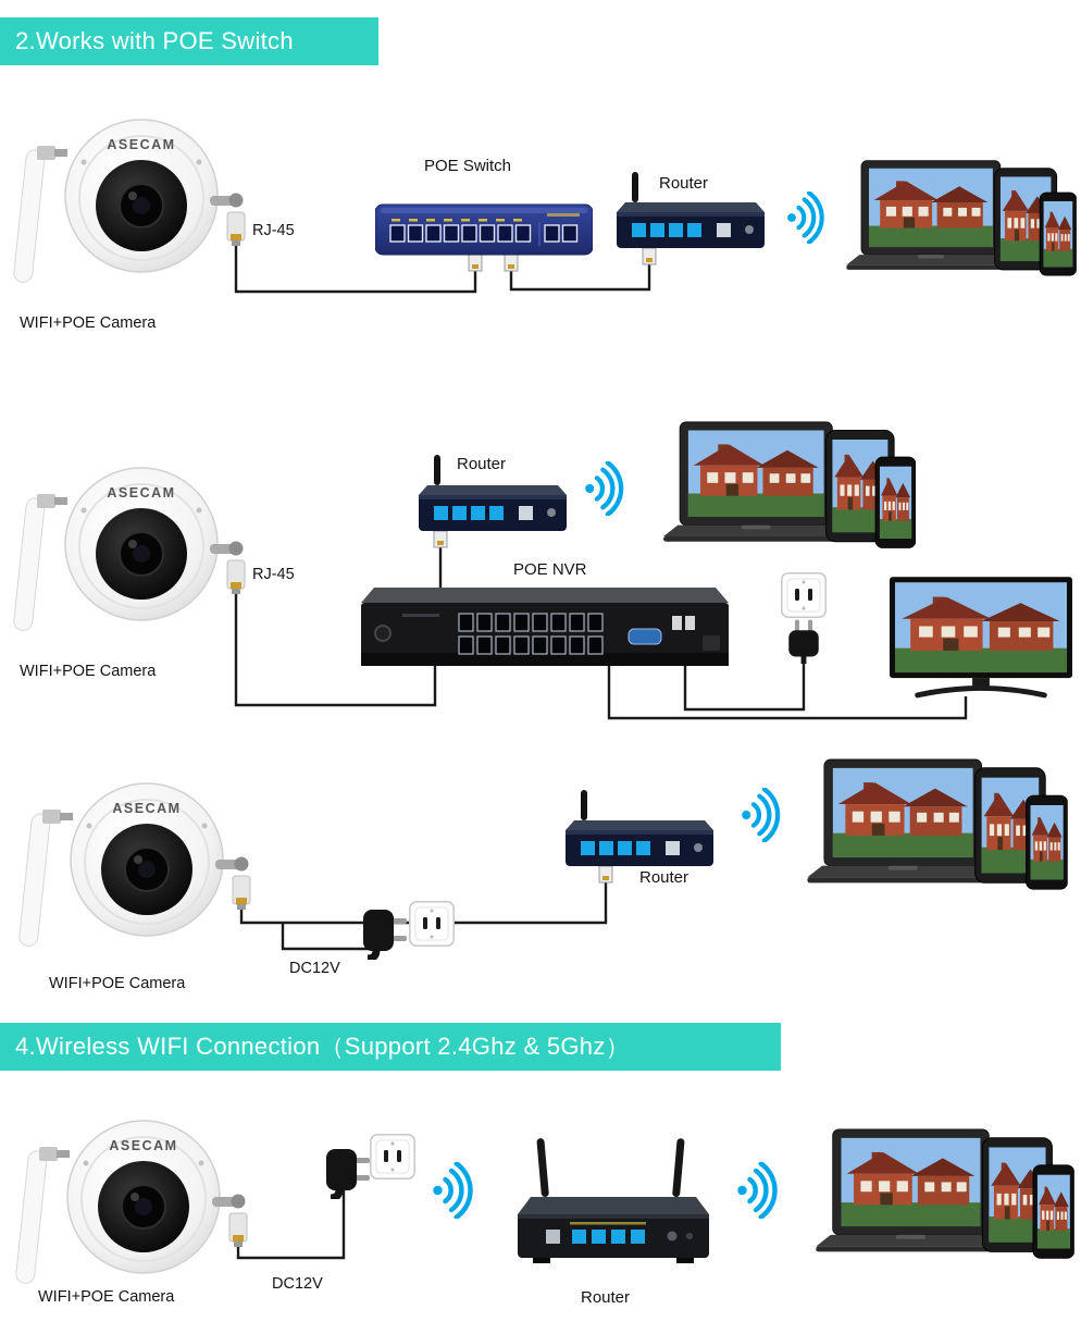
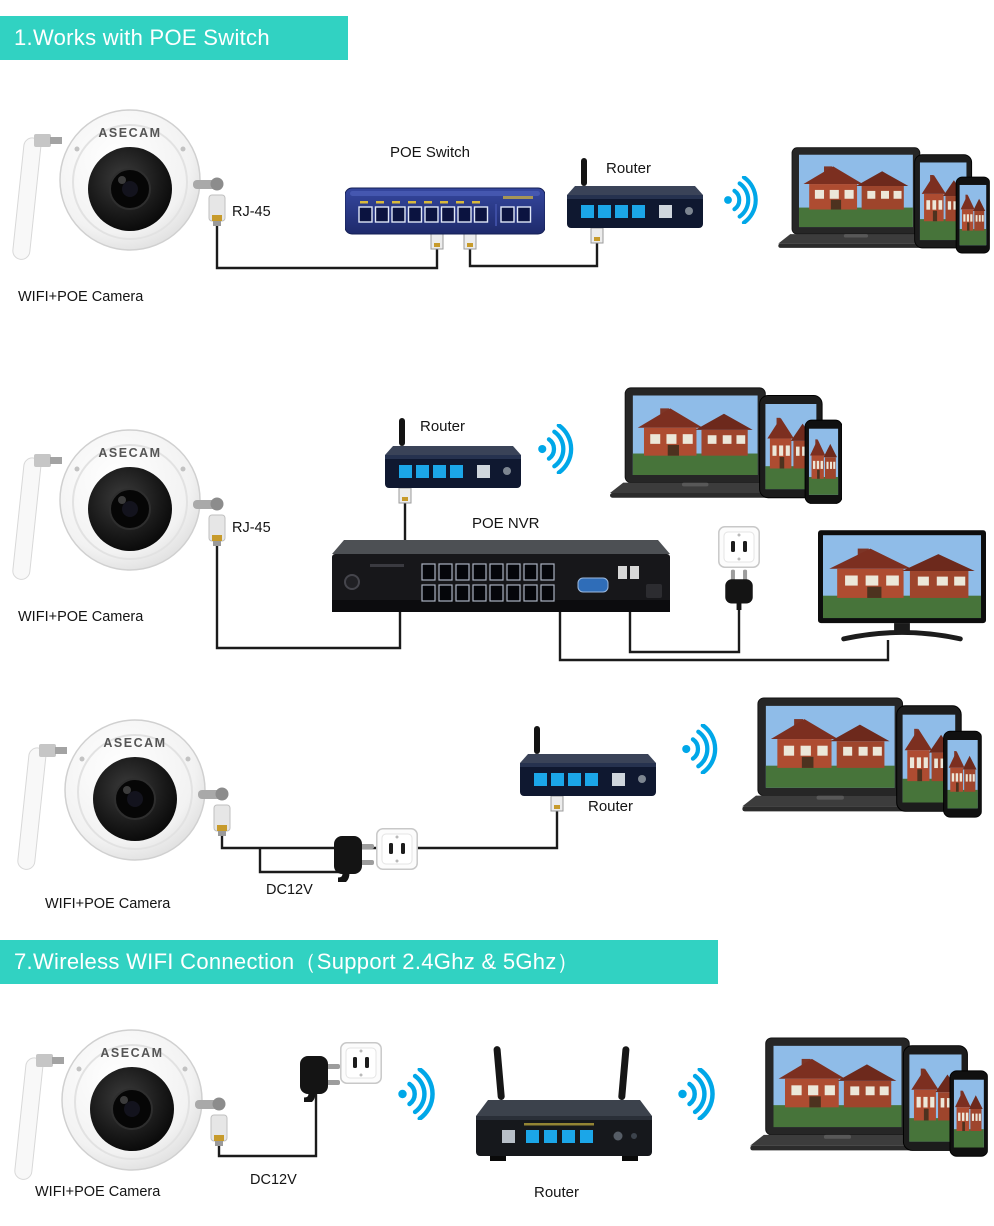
- 2.Works with POE Switch
+ 1.Works with POE Switch
  RJ-45
  POE Switch
  Router
  WIFI+POE Camera
  Router
  RJ-45
  POE NVR
  WIFI+POE Camera
  Router
  DC12V
  WIFI+POE Camera
- 4.Wireless WIFI Connection（Support 2.4Ghz & 5Ghz）
+ 7.Wireless WIFI Connection（Support 2.4Ghz & 5Ghz）
  DC12V
  Router
  WIFI+POE Camera
